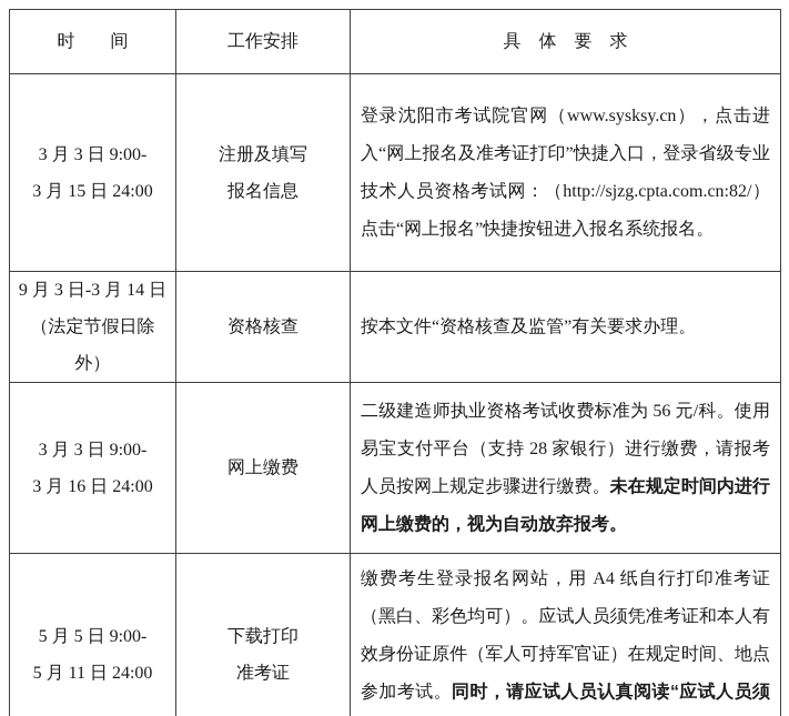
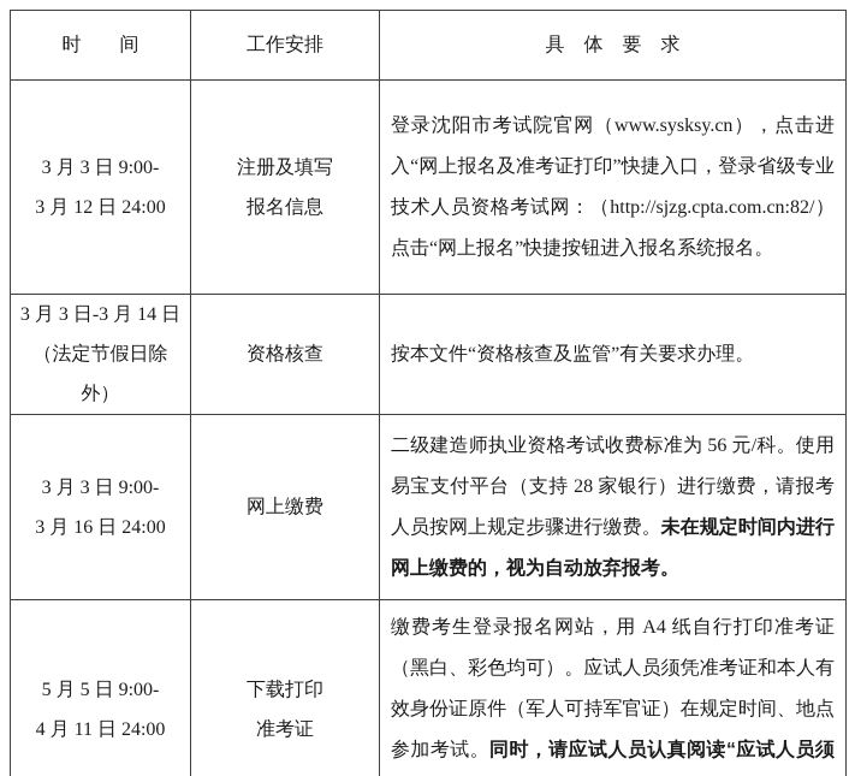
  时 间	工作安排	具 体 要 求
- 3 月 3 日 9:00-3 月 15 日 24:00	注册及填写报名信息	登录沈阳市考试院官网（www.sysksy.cn），点击进入“网上报名及准考证打印”快捷入口，登录省级专业技术人员资格考试网：（http://sjzg.cpta.com.cn:82/）点击“网上报名”快捷按钮进入报名系统报名。
+ 3 月 3 日 9:00-3 月 12 日 24:00	注册及填写报名信息	登录沈阳市考试院官网（www.sysksy.cn），点击进入“网上报名及准考证打印”快捷入口，登录省级专业技术人员资格考试网：（http://sjzg.cpta.com.cn:82/）点击“网上报名”快捷按钮进入报名系统报名。
- 9 月 3 日-3 月 14 日（法定节假日除外）	资格核查	按本文件“资格核查及监管”有关要求办理。
+ 3 月 3 日-3 月 14 日（法定节假日除外）	资格核查	按本文件“资格核查及监管”有关要求办理。
  3 月 3 日 9:00-3 月 16 日 24:00	网上缴费	二级建造师执业资格考试收费标准为 56 元/科。使用易宝支付平台（支持 28 家银行）进行缴费，请报考人员按网上规定步骤进行缴费。未在规定时间内进行网上缴费的，视为自动放弃报考。
- 5 月 5 日 9:00-5 月 11 日 24:00	下载打印准考证	缴费考生登录报名网站，用 A4 纸自行打印准考证（黑白、彩色均可）。应试人员须凭准考证和本人有效身份证原件（军人可持军官证）在规定时间、地点参加考试。同时，请应试人员认真阅读“应试人员须
+ 5 月 5 日 9:00-4 月 11 日 24:00	下载打印准考证	缴费考生登录报名网站，用 A4 纸自行打印准考证（黑白、彩色均可）。应试人员须凭准考证和本人有效身份证原件（军人可持军官证）在规定时间、地点参加考试。同时，请应试人员认真阅读“应试人员须
